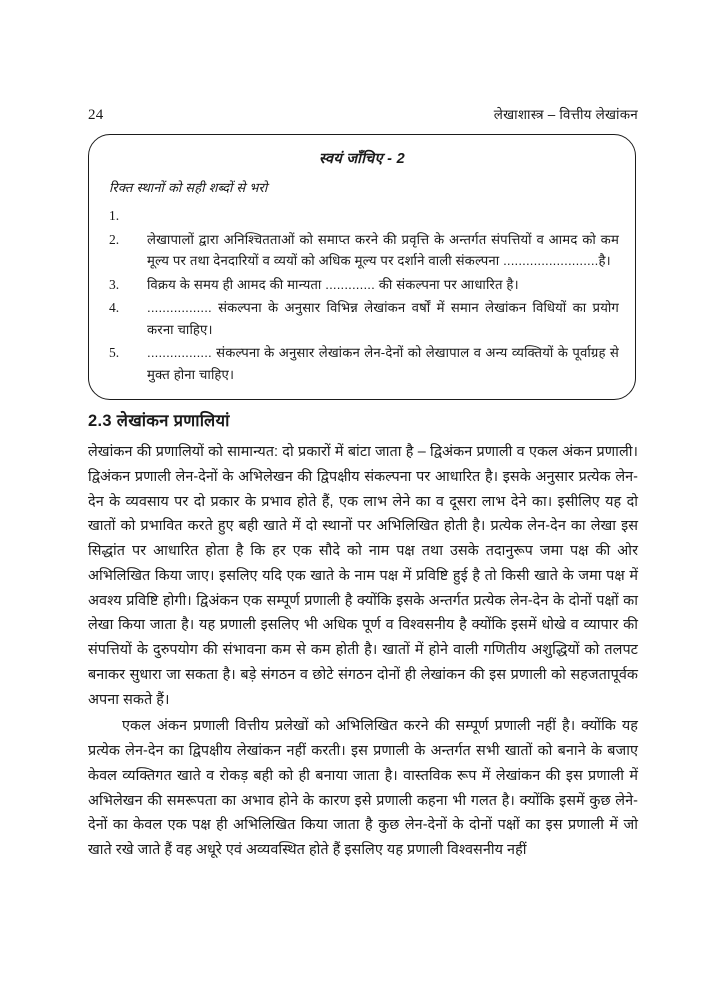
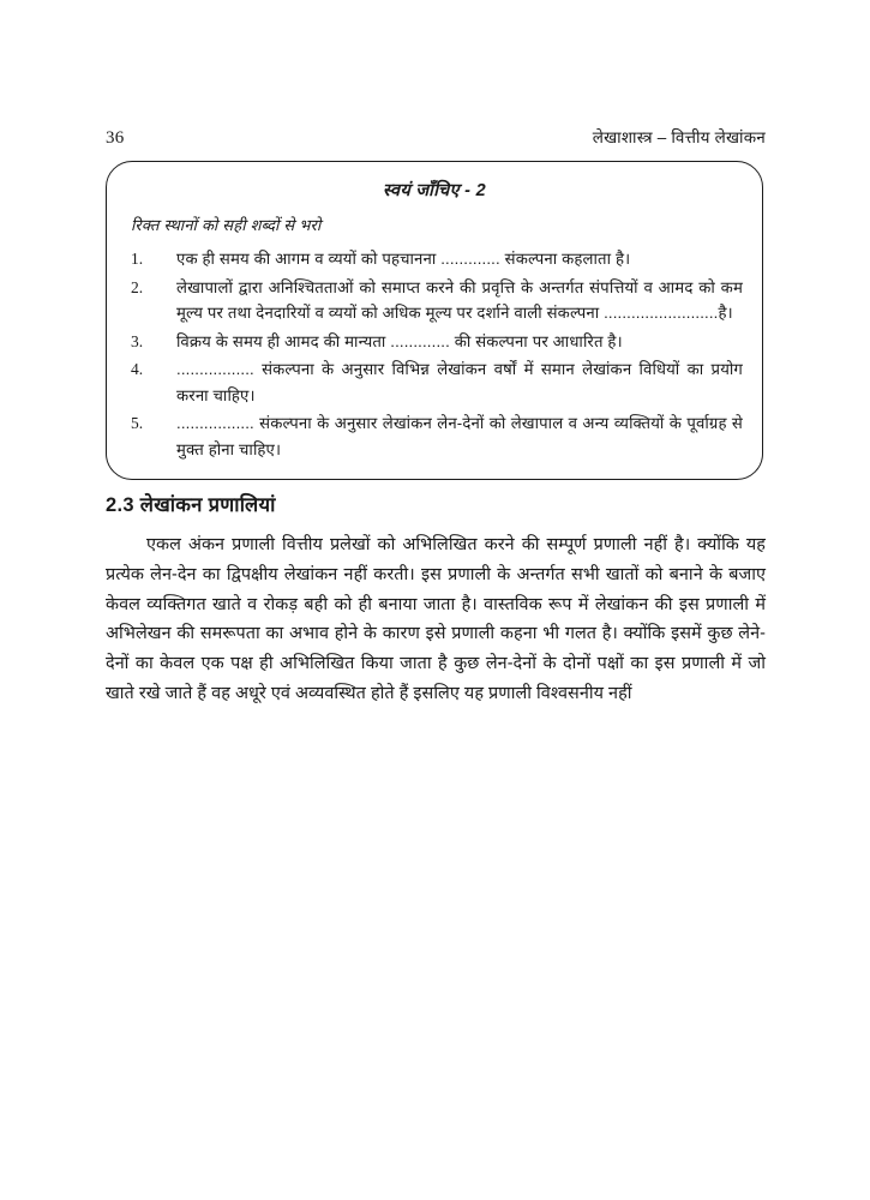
- 24
+ 36
  लेखाशास्त्र – वित्तीय लेखांकन
  स्वयं जाँचिए - 2
  रिक्त स्थानों को सही शब्दों से भरो
  1.
+ एक ही समय की आगम व व्ययों को पहचानना ............. संकल्पना कहलाता है।
  2.
  लेखापालों द्वारा अनिश्चितताओं को समाप्त करने की प्रवृत्ति के अन्तर्गत संपत्तियों व आमद को कम मूल्य पर तथा देनदारियों व व्ययों को अधिक मूल्य पर दर्शाने वाली संकल्पना .........................है।
  3.
  विक्रय के समय ही आमद की मान्यता ............. की संकल्पना पर आधारित है।
  4.
  ................. संकल्पना के अनुसार विभिन्न लेखांकन वर्षों में समान लेखांकन विधियों का प्रयोग करना चाहिए।
  5.
  ................. संकल्पना के अनुसार लेखांकन लेन-देनों को लेखापाल व अन्य व्यक्तियों के पूर्वाग्रह से मुक्त होना चाहिए।
  2.3 लेखांकन प्रणालियां
- लेखांकन की प्रणालियों को सामान्यत: दो प्रकारों में बांटा जाता है – द्विअंकन प्रणाली व एकल अंकन प्रणाली। द्विअंकन प्रणाली लेन-देनों के अभिलेखन की द्विपक्षीय संकल्पना पर आधारित है। इसके अनुसार प्रत्येक लेन-देन के व्यवसाय पर दो प्रकार के प्रभाव होते हैं, एक लाभ लेने का व दूसरा लाभ देने का। इसीलिए यह दो खातों को प्रभावित करते हुए बही खाते में दो स्थानों पर अभिलिखित होती है। प्रत्येक लेन-देन का लेखा इस सिद्धांत पर आधारित होता है कि हर एक सौदे को नाम पक्ष तथा उसके तदानुरूप जमा पक्ष की ओर अभिलिखित किया जाए। इसलिए यदि एक खाते के नाम पक्ष में प्रविष्टि हुई है तो किसी खाते के जमा पक्ष में अवश्य प्रविष्टि होगी। द्विअंकन एक सम्पूर्ण प्रणाली है क्योंकि इसके अन्तर्गत प्रत्येक लेन-देन के दोनों पक्षों का लेखा किया जाता है। यह प्रणाली इसलिए भी अधिक पूर्ण व विश्वसनीय है क्योंकि इसमें धोखे व व्यापार की संपत्तियों के दुरुपयोग की संभावना कम से कम होती है। खातों में होने वाली गणितीय अशुद्धियों को तलपट बनाकर सुधारा जा सकता है। बड़े संगठन व छोटे संगठन दोनों ही लेखांकन की इस प्रणाली को सहजतापूर्वक अपना सकते हैं।
  एकल अंकन प्रणाली वित्तीय प्रलेखों को अभिलिखित करने की सम्पूर्ण प्रणाली नहीं है। क्योंकि यह प्रत्येक लेन-देन का द्विपक्षीय लेखांकन नहीं करती। इस प्रणाली के अन्तर्गत सभी खातों को बनाने के बजाए केवल व्यक्तिगत खाते व रोकड़ बही को ही बनाया जाता है। वास्तविक रूप में लेखांकन की इस प्रणाली में अभिलेखन की समरूपता का अभाव होने के कारण इसे प्रणाली कहना भी गलत है। क्योंकि इसमें कुछ लेने-देनों का केवल एक पक्ष ही अभिलिखित किया जाता है कुछ लेन-देनों के दोनों पक्षों का इस प्रणाली में जो खाते रखे जाते हैं वह अधूरे एवं अव्यवस्थित होते हैं इसलिए यह प्रणाली विश्वसनीय नहीं
